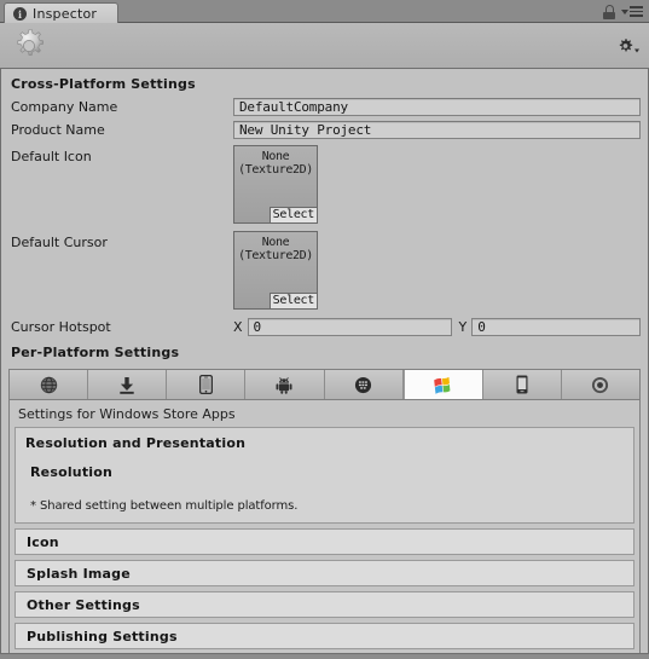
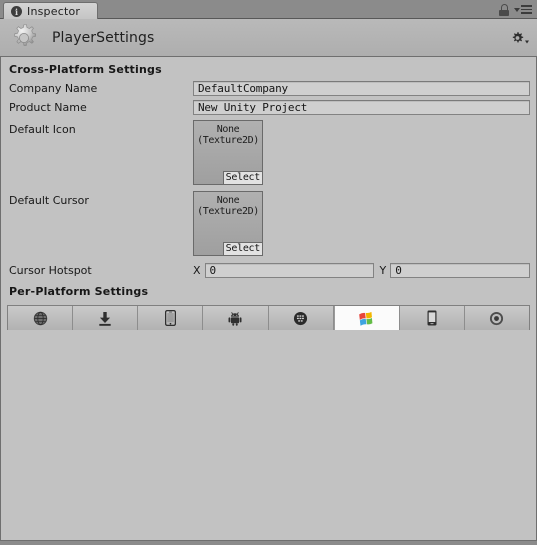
  i
  Inspector
+ PlayerSettings
  Cross-Platform Settings
  Company Name
  DefaultCompany
  Product Name
  New Unity Project
  Default Icon
  None
  (Texture2D)
  Select
  Default Cursor
  None
  (Texture2D)
  Select
  Cursor Hotspot
  X
  0
  Y
  0
  Per-Platform Settings
- Settings for Windows Store Apps
- Resolution and Presentation
- Resolution
- * Shared setting between multiple platforms.
- Icon
- Splash Image
- Other Settings
- Publishing Settings
